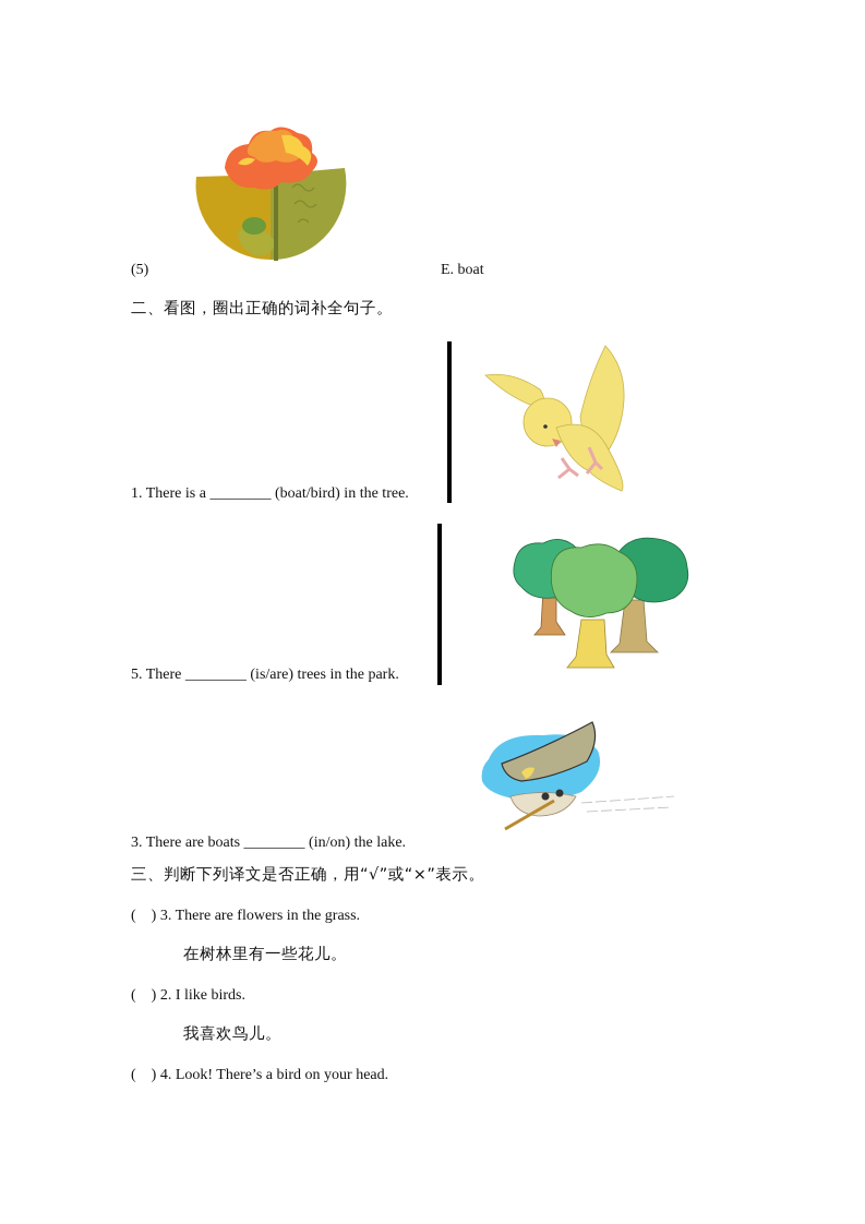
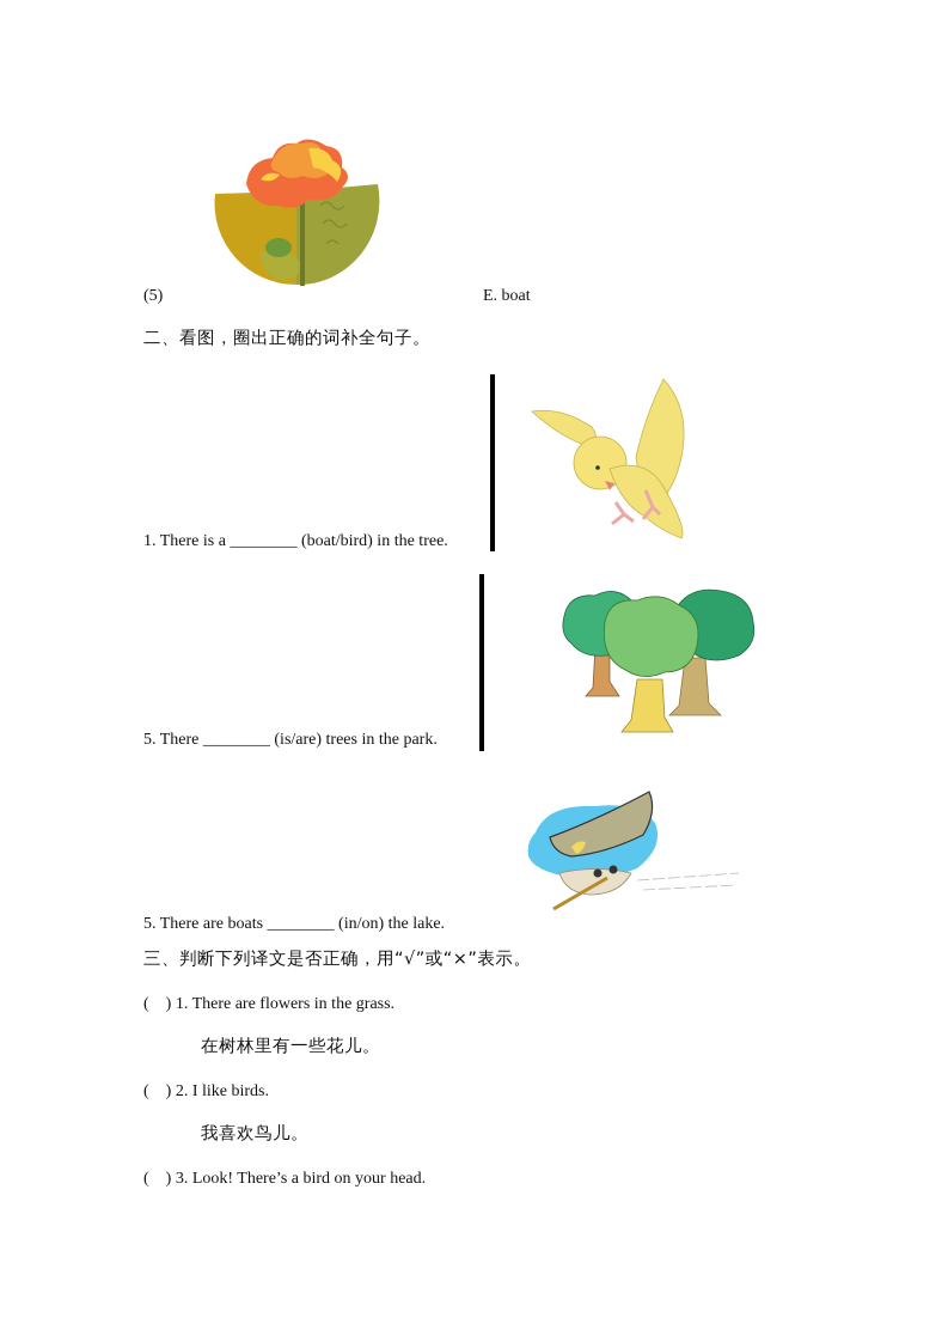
  (5)
  E. boat
  二、看图，圈出正确的词补全句子。
  1. There is a ________ (boat/bird) in the tree.
  5. There ________ (is/are) trees in the park.
- 3. There are boats ________ (in/on) the lake.
+ 5. There are boats ________ (in/on) the lake.
  三、判断下列译文是否正确，用“√”或“×”表示。
- ( ) 3. There are flowers in the grass.
+ ( ) 1. There are flowers in the grass.
  在树林里有一些花儿。
  ( ) 2. I like birds.
  我喜欢鸟儿。
- ( ) 4. Look! There’s a bird on your head.
+ ( ) 3. Look! There’s a bird on your head.
